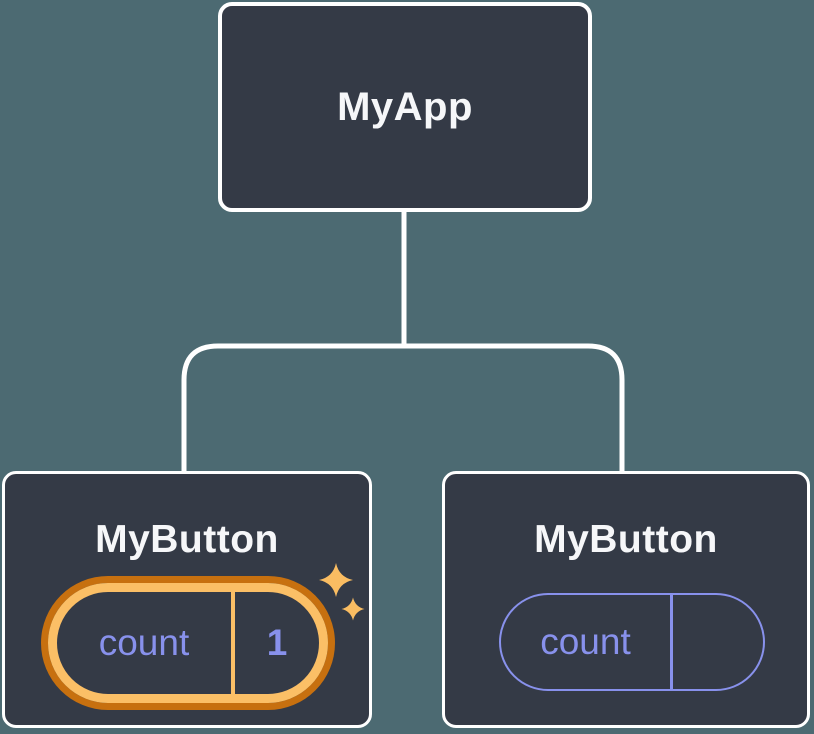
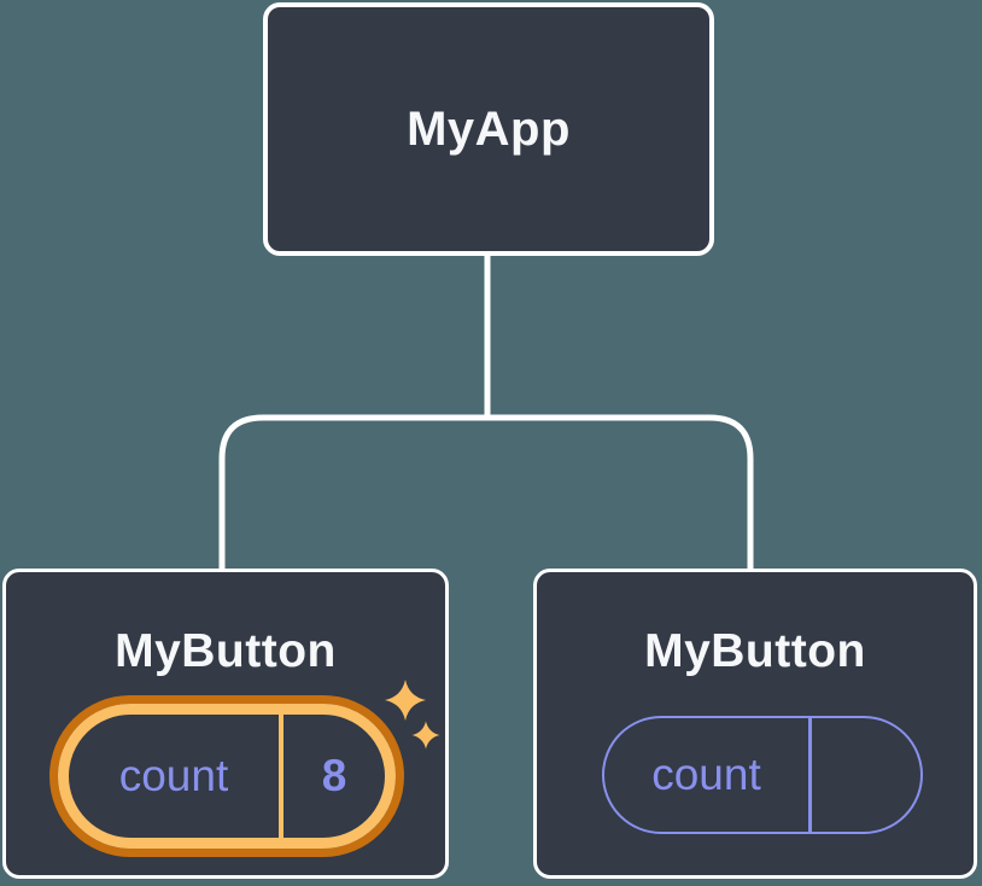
  MyApp
  MyButton
  count
- 1
+ 8
  MyButton
  count
